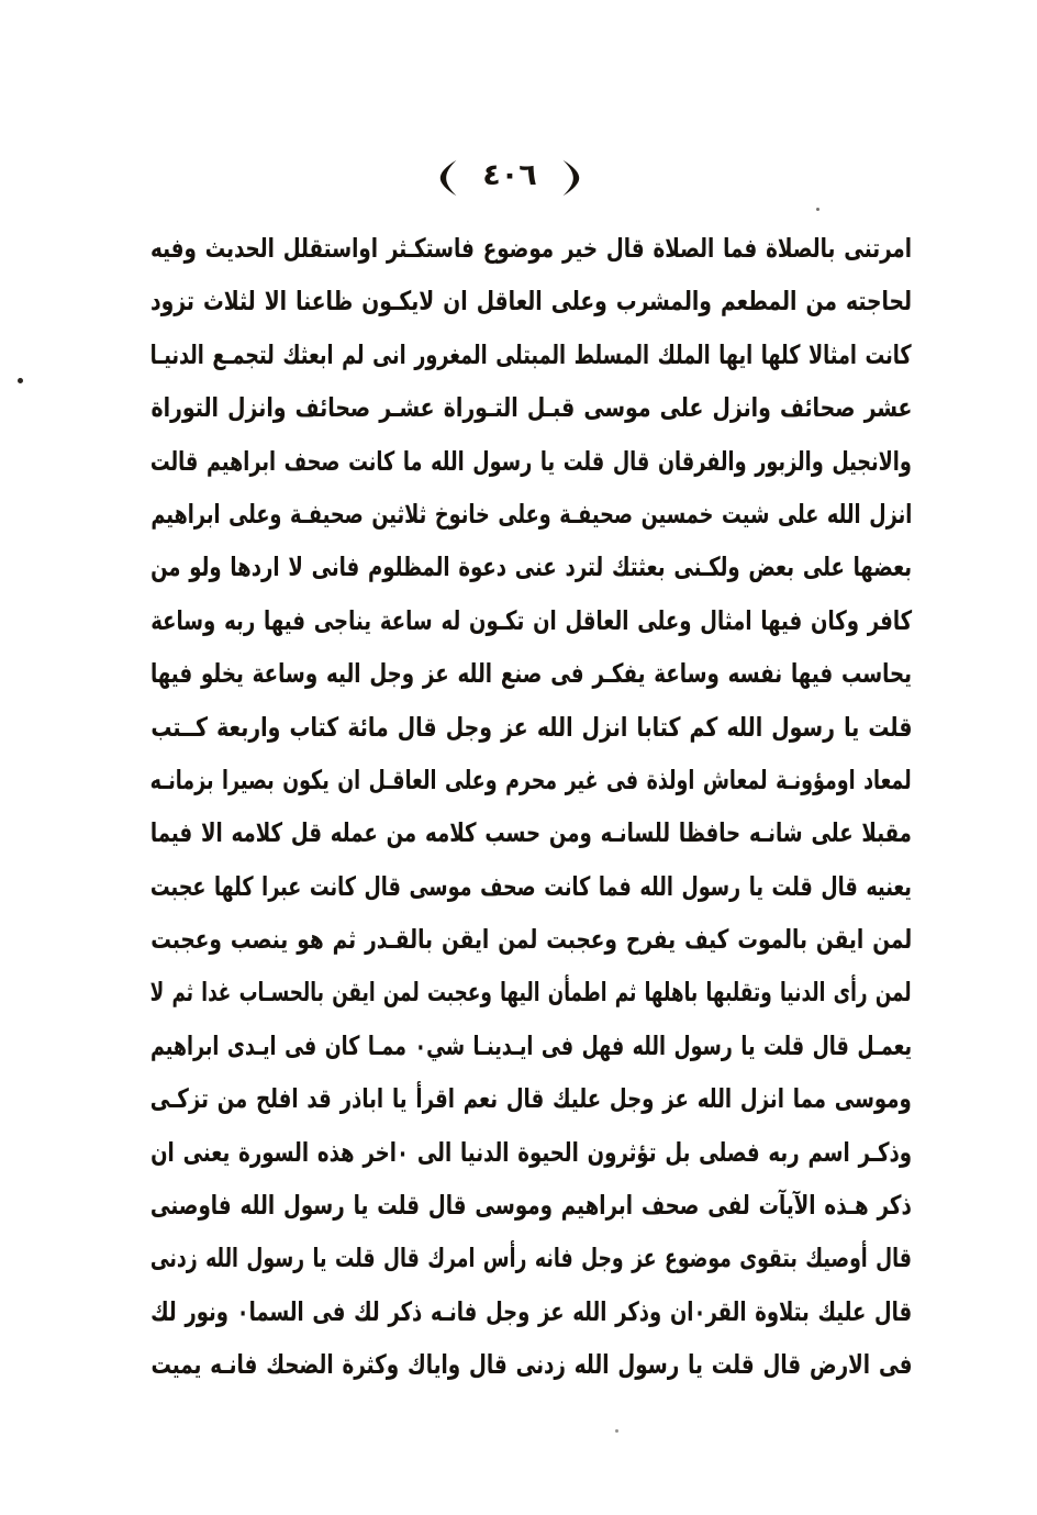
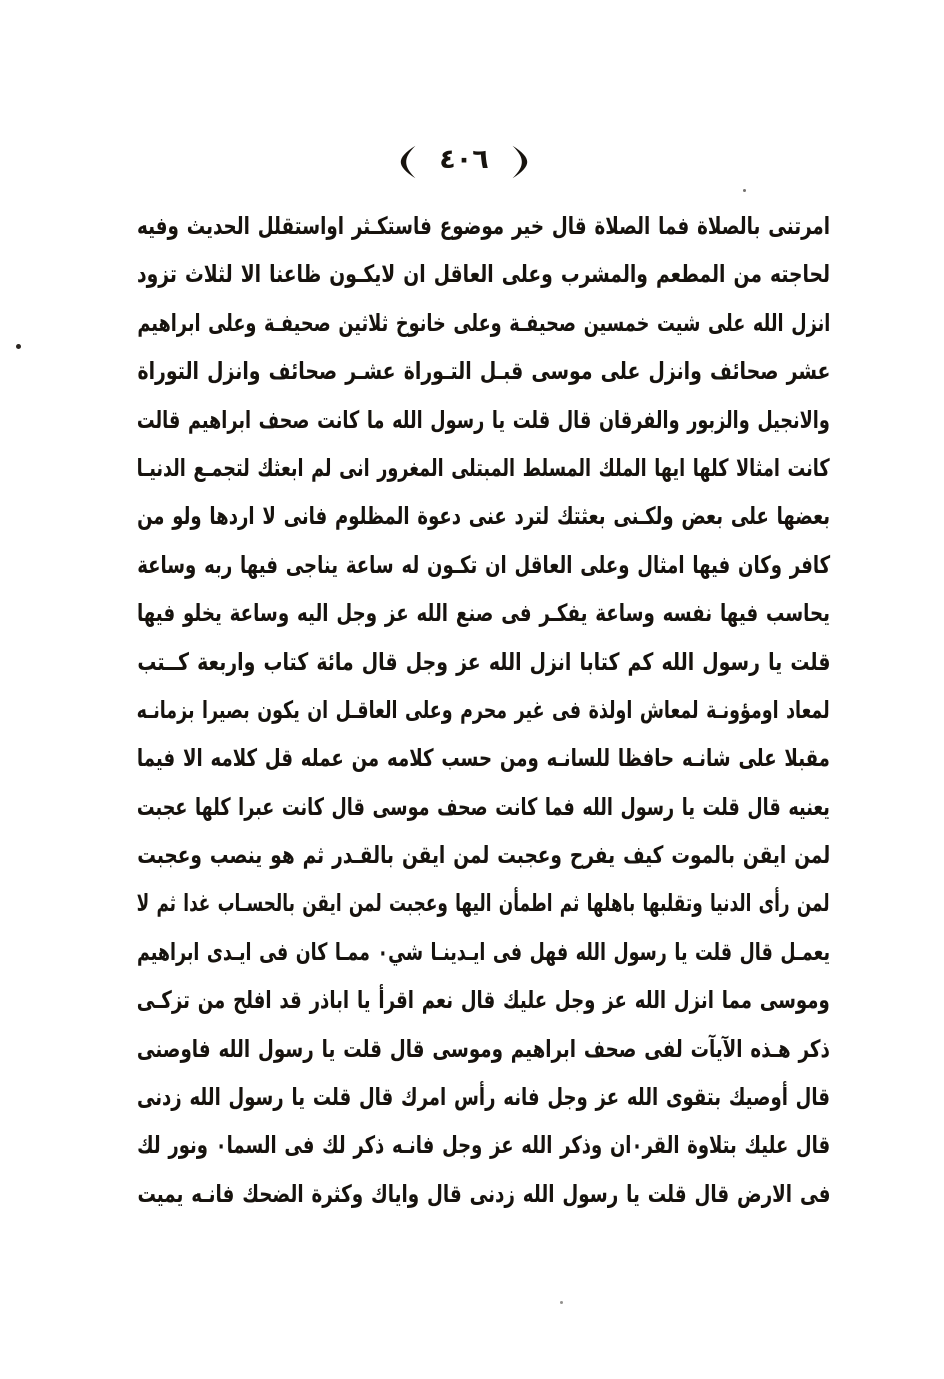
  ٤٠٦
  امرتنى بالصلاة فما الصلاة قال خير موضوع فاستكـثر اواستقلل الحديث وفيه
  لحاجته من المطعم والمشرب وعلى العاقل ان لايكـون ظاعنا الا لثلاث تزود
- كانت امثالا كلها ايها الملك المسلط المبتلى المغرور انى لم ابعثك لتجمـع الدنيـا
+ انزل الله على شيت خمسين صحيفـة وعلى خانوخ ثلاثين صحيفـة وعلى ابراهيم
  عشر صحائف وانزل على موسى قبـل التـوراة عشـر صحائف وانزل التوراة
  والانجيل والزبور والفرقان قال قلت يا رسول الله ما كانت صحف ابراهيم قالت
- انزل الله على شيت خمسين صحيفـة وعلى خانوخ ثلاثين صحيفـة وعلى ابراهيم
+ كانت امثالا كلها ايها الملك المسلط المبتلى المغرور انى لم ابعثك لتجمـع الدنيـا
  بعضها على بعض ولكـنى بعثتك لترد عنى دعوة المظلوم فانى لا اردها ولو من
  كافر وكان فيها امثال وعلى العاقل ان تكـون له ساعة يناجى فيها ربه وساعة
  يحاسب فيها نفسه وساعة يفكـر فى صنع الله عز وجل اليه وساعة يخلو فيها
  قلت يا رسول الله كم كتابا انزل الله عز وجل قال مائة كتاب واربعة كــتب
  لمعاد اومؤونـة لمعاش اولذة فى غير محرم وعلى العاقـل ان يكون بصيرا بزمانـه
  مقبلا على شانـه حافظا للسانـه ومن حسب كلامه من عمله قل كلامه الا فيما
  يعنيه قال قلت يا رسول الله فما كانت صحف موسى قال كانت عبرا كلها عجبت
  لمن ايقن بالموت كيف يفرح وعجبت لمن ايقن بالقـدر ثم هو ينصب وعجبت
  لمن رأى الدنيا وتقلبها باهلها ثم اطمأن اليها وعجبت لمن ايقن بالحسـاب غدا ثم لا
  يعمـل قال قلت يا رسول الله فهل فى ايـدينـا شي٠ ممـا كان فى ايـدى ابراهيم
  وموسى مما انزل الله عز وجل عليك قال نعم اقرأ يا اباذر قد افلح من تزكـى
- وذكـر اسم ربه فصلى بل تؤثرون الحيوة الدنيا الى ٠اخر هذه السورة يعنى ان
  ذكر هـذه الآيآت لفى صحف ابراهيم وموسى قال قلت يا رسول الله فاوصنى
- قال أوصيك بتقوى موضوع عز وجل فانه رأس امرك قال قلت يا رسول الله زدنى
+ قال أوصيك بتقوى الله عز وجل فانه رأس امرك قال قلت يا رسول الله زدنى
  قال عليك بتلاوة القر٠ان وذكر الله عز وجل فانـه ذكر لك فى السما٠ ونور لك
  فى الارض قال قلت يا رسول الله زدنى قال واياك وكثرة الضحك فانـه يميت
